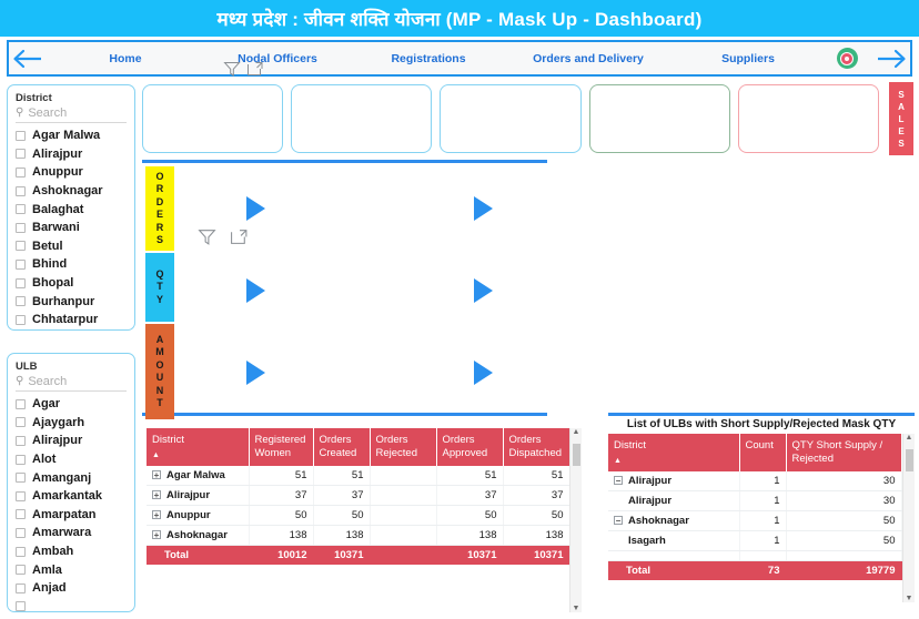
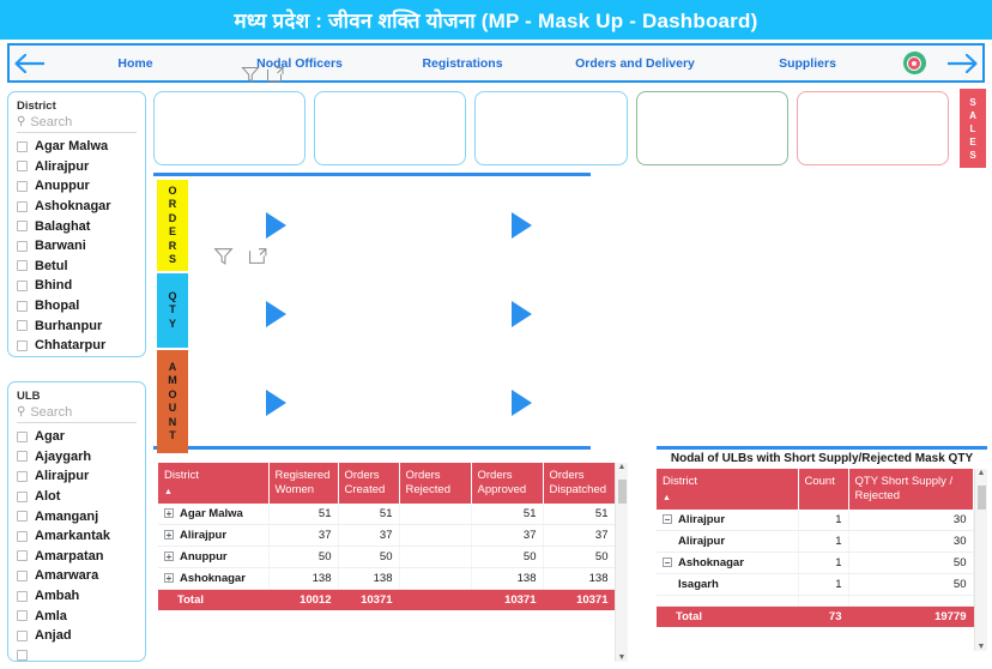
  मध्य प्रदेश : जीवन शक्ति योजना (MP - Mask Up - Dashboard)
  Home
  Nodal Officers
  Registrations
  Orders and Delivery
  Suppliers
  District
  ⚲
  Search
  Agar Malwa
  Alirajpur
  Anuppur
  Ashoknagar
  Balaghat
  Barwani
  Betul
  Bhind
  Bhopal
  Burhanpur
  Chhatarpur
  ULB
  ⚲
  Search
  Agar
  Ajaygarh
  Alirajpur
  Alot
  Amanganj
  Amarkantak
  Amarpatan
  Amarwara
  Ambah
  Amla
  Anjad
  S
  A
  L
  E
  S
  O
  R
  D
  E
  R
  S
  Q
  T
  Y
  A
  M
  O
  U
  N
  T
  District	Registered Women	Orders Created	Orders Rejected	Orders Approved	Orders Dispatched
  + Agar Malwa	51	51		51	51
  + Alirajpur	37	37		37	37
  + Anuppur	50	50		50	50
  + Ashoknagar	138	138		138	138
  Total	10012	10371		10371	10371
- List of ULBs with Short Supply/Rejected Mask QTY
+ Nodal of ULBs with Short Supply/Rejected Mask QTY
  District	Count	QTY Short Supply / Rejected
  − Alirajpur	1	30
  Alirajpur	1	30
  − Ashoknagar	1	50
  Isagarh	1	50
  Total	73	19779
